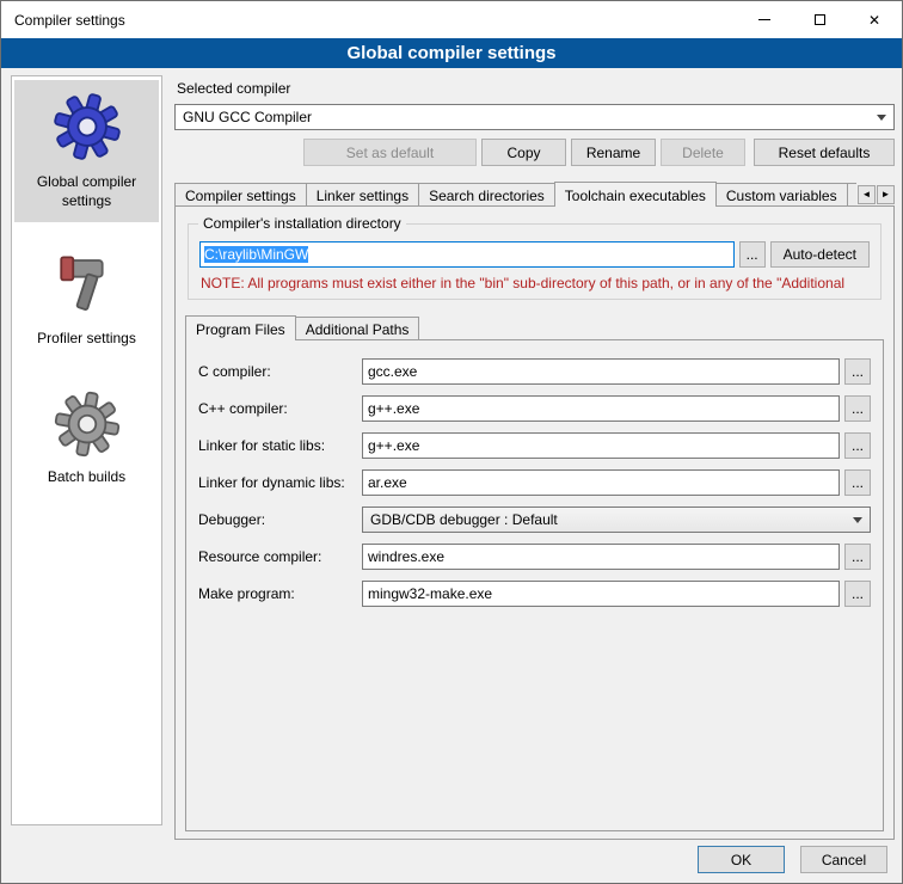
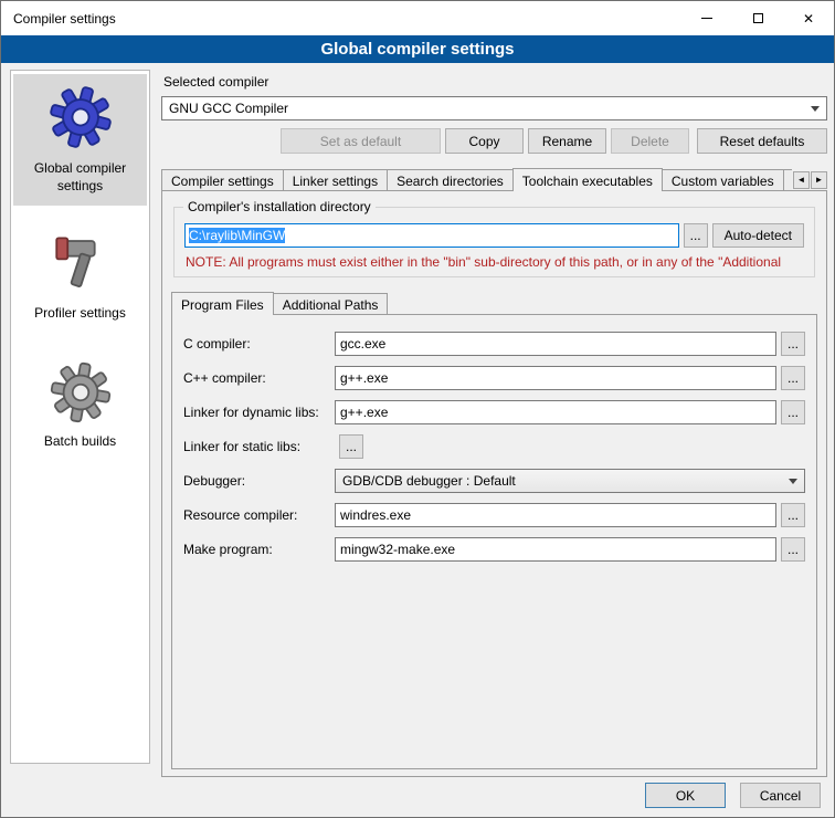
  Compiler settings
  ✕
  Global compiler settings
  Global compiler settings
  Profiler settings
  Batch builds
  Selected compiler
  GNU GCC Compiler
  Set as default
  Copy
  Rename
  Delete
  Reset defaults
  Compiler settings
  Linker settings
  Search directories
  Toolchain executables
  Custom variables
  ◄
  ►
  Compiler's installation directory
  C:\raylib\MinGW
  ...
  Auto-detect
  NOTE: All programs must exist either in the "bin" sub-directory of this path, or in any of the "Additional
  Program Files
  Additional Paths
  C compiler:
  gcc.exe
  ...
  C++ compiler:
  g++.exe
  ...
- Linker for static libs:
+ Linker for dynamic libs:
  g++.exe
  ...
- Linker for dynamic libs:
+ Linker for static libs:
- ar.exe
  ...
  Debugger:
  GDB/CDB debugger : Default
  Resource compiler:
  windres.exe
  ...
  Make program:
  mingw32-make.exe
  ...
  OK
  Cancel
